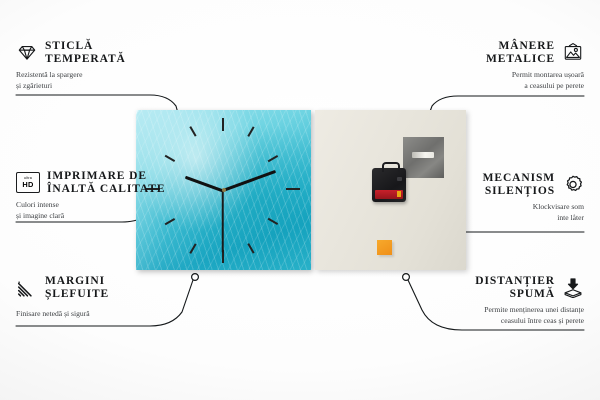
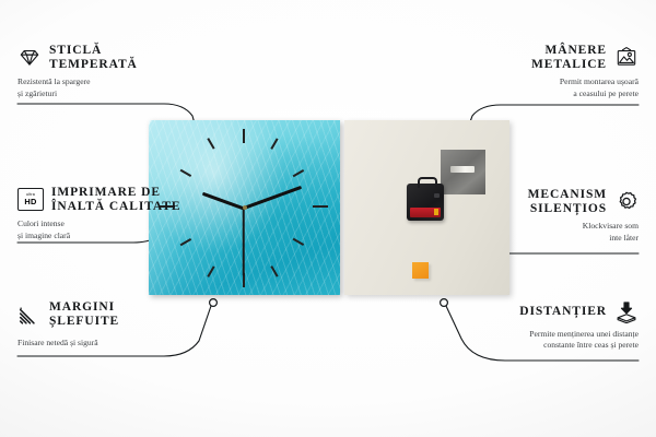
  STICLĂ
  TEMPERATĂ
  Rezistentă la spargere
  și zgârieturi
  HD
  IMPRIMARE DE
  ÎNALTĂ CALITATE
  Culori intense
  și imagine clară
  MARGINI
  ȘLEFUITE
  Finisare netedă și sigură
  MÂNERE
  METALICE
  Permit montarea ușoară
  a ceasului pe perete
  MECANISM
  SILENȚIOS
  Klockvisare som
  inte låter
  DISTANȚIER
- SPUMĂ
  Permite menținerea unei distanțe
- ceasului între ceas și perete
+ constante între ceas și perete
